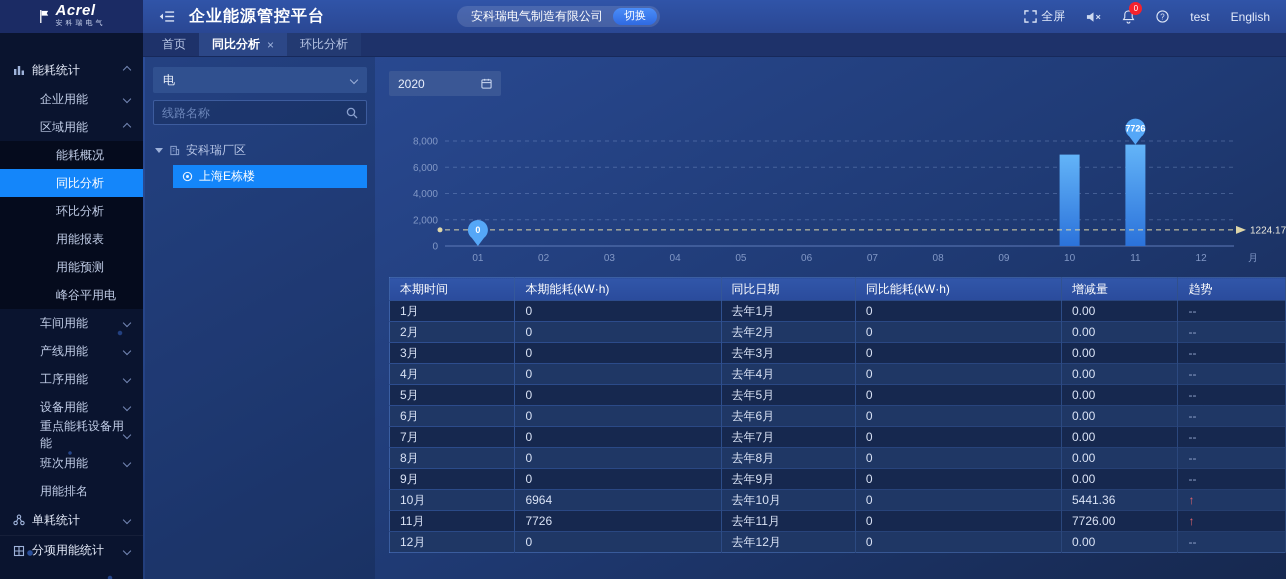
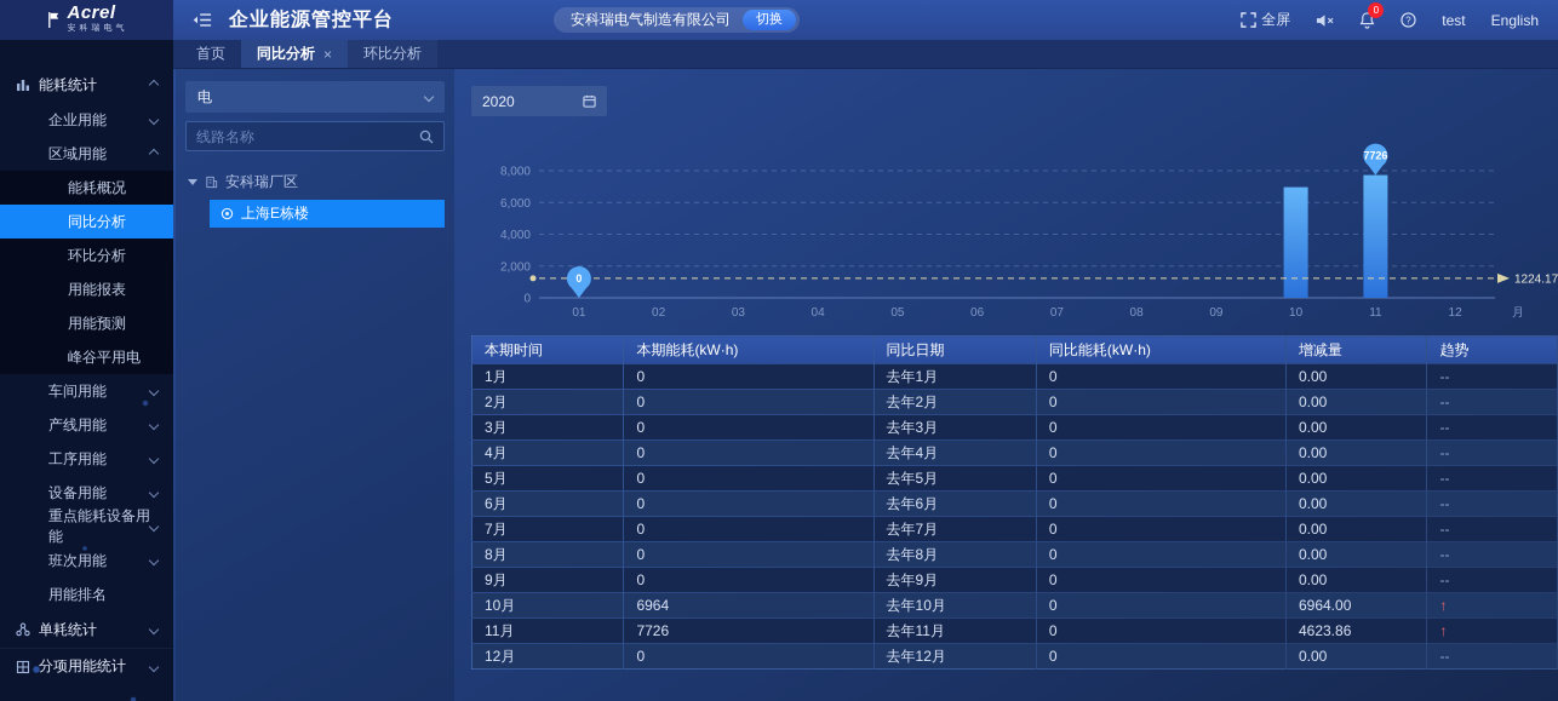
  Acrel
  企业能源管控平台
  安科瑞电气制造有限公司
  切换
  全屏
  0
  ?
  test
  English
  能耗统计
  企业用能
  区域用能
  能耗概况
  同比分析
  环比分析
  用能报表
  用能预测
  峰谷平用电
  车间用能
  产线用能
  工序用能
  设备用能
  重点能耗设备用能
  班次用能
  用能排名
  单耗统计
  分项用能统计
  首页
  同比分析
  ×
  环比分析
  电
  线路名称
  安科瑞厂区
  上海E栋楼
  2020
  0
  2,000
  4,000
  6,000
  8,000
  01
  02
  03
  04
  05
  06
  07
  08
  09
  10
  11
  12
  月
  1224.17
  7726
  0
  本期时间	本期能耗(kW·h)	同比日期	同比能耗(kW·h)	增减量	趋势
  1月	0	去年1月	0	0.00	--
  2月	0	去年2月	0	0.00	--
  3月	0	去年3月	0	0.00	--
  4月	0	去年4月	0	0.00	--
  5月	0	去年5月	0	0.00	--
  6月	0	去年6月	0	0.00	--
  7月	0	去年7月	0	0.00	--
  8月	0	去年8月	0	0.00	--
  9月	0	去年9月	0	0.00	--
- 10月	6964	去年10月	0	5441.36	↑
+ 10月	6964	去年10月	0	6964.00	↑
- 11月	7726	去年11月	0	7726.00	↑
+ 11月	7726	去年11月	0	4623.86	↑
  12月	0	去年12月	0	0.00	--
